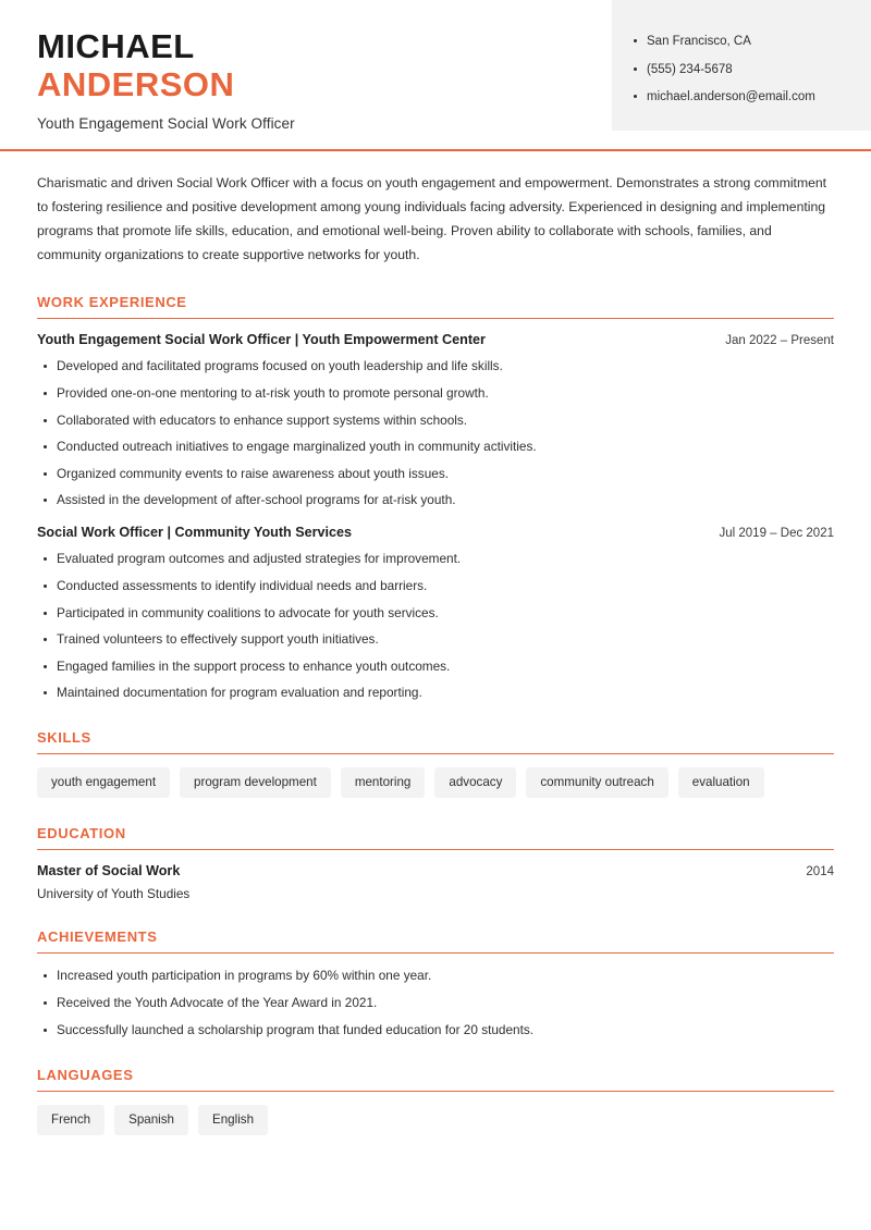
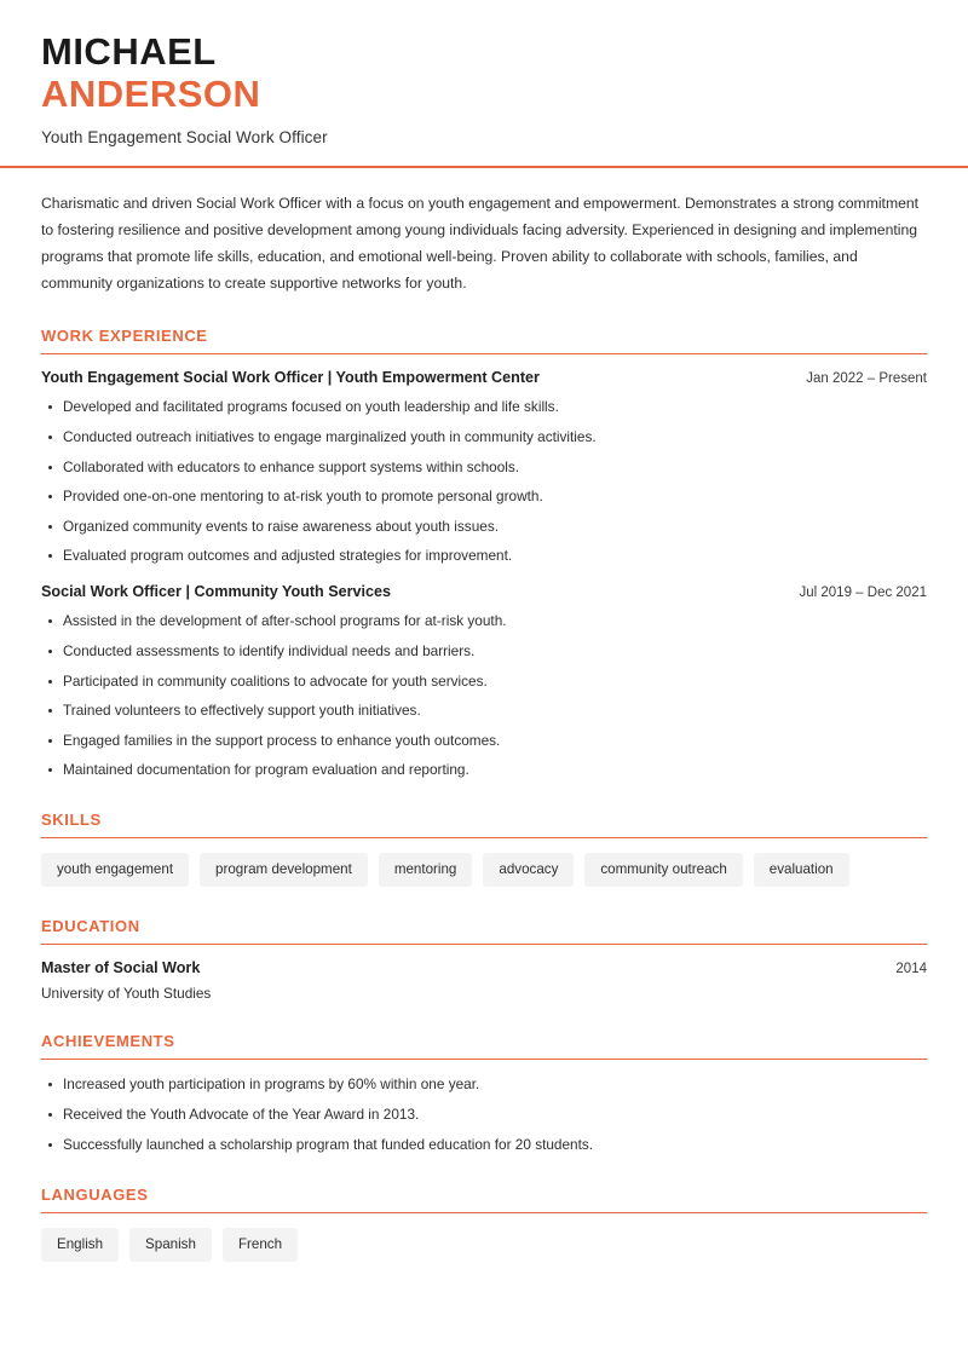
  MICHAEL
  ANDERSON
  Youth Engagement Social Work Officer
- San Francisco, CA
- (555) 234-5678
- michael.anderson@email.com
  Charismatic and driven Social Work Officer with a focus on youth engagement and empowerment. Demonstrates a strong commitment to fostering resilience and positive development among young individuals facing adversity. Experienced in designing and implementing programs that promote life skills, education, and emotional well-being. Proven ability to collaborate with schools, families, and community organizations to create supportive networks for youth.
  WORK EXPERIENCE
  Youth Engagement Social Work Officer | Youth Empowerment Center
  Jan 2022 – Present
  Developed and facilitated programs focused on youth leadership and life skills.
- Provided one-on-one mentoring to at-risk youth to promote personal growth.
+ Conducted outreach initiatives to engage marginalized youth in community activities.
  Collaborated with educators to enhance support systems within schools.
- Conducted outreach initiatives to engage marginalized youth in community activities.
+ Provided one-on-one mentoring to at-risk youth to promote personal growth.
  Organized community events to raise awareness about youth issues.
- Assisted in the development of after-school programs for at-risk youth.
+ Evaluated program outcomes and adjusted strategies for improvement.
  Social Work Officer | Community Youth Services
  Jul 2019 – Dec 2021
- Evaluated program outcomes and adjusted strategies for improvement.
+ Assisted in the development of after-school programs for at-risk youth.
  Conducted assessments to identify individual needs and barriers.
  Participated in community coalitions to advocate for youth services.
  Trained volunteers to effectively support youth initiatives.
  Engaged families in the support process to enhance youth outcomes.
  Maintained documentation for program evaluation and reporting.
  SKILLS
  youth engagement
  program development
  mentoring
  advocacy
  community outreach
  evaluation
  EDUCATION
  Master of Social Work
  2014
  University of Youth Studies
  ACHIEVEMENTS
  Increased youth participation in programs by 60% within one year.
- Received the Youth Advocate of the Year Award in 2021.
+ Received the Youth Advocate of the Year Award in 2013.
  Successfully launched a scholarship program that funded education for 20 students.
  LANGUAGES
- French
+ English
  Spanish
- English
+ French
